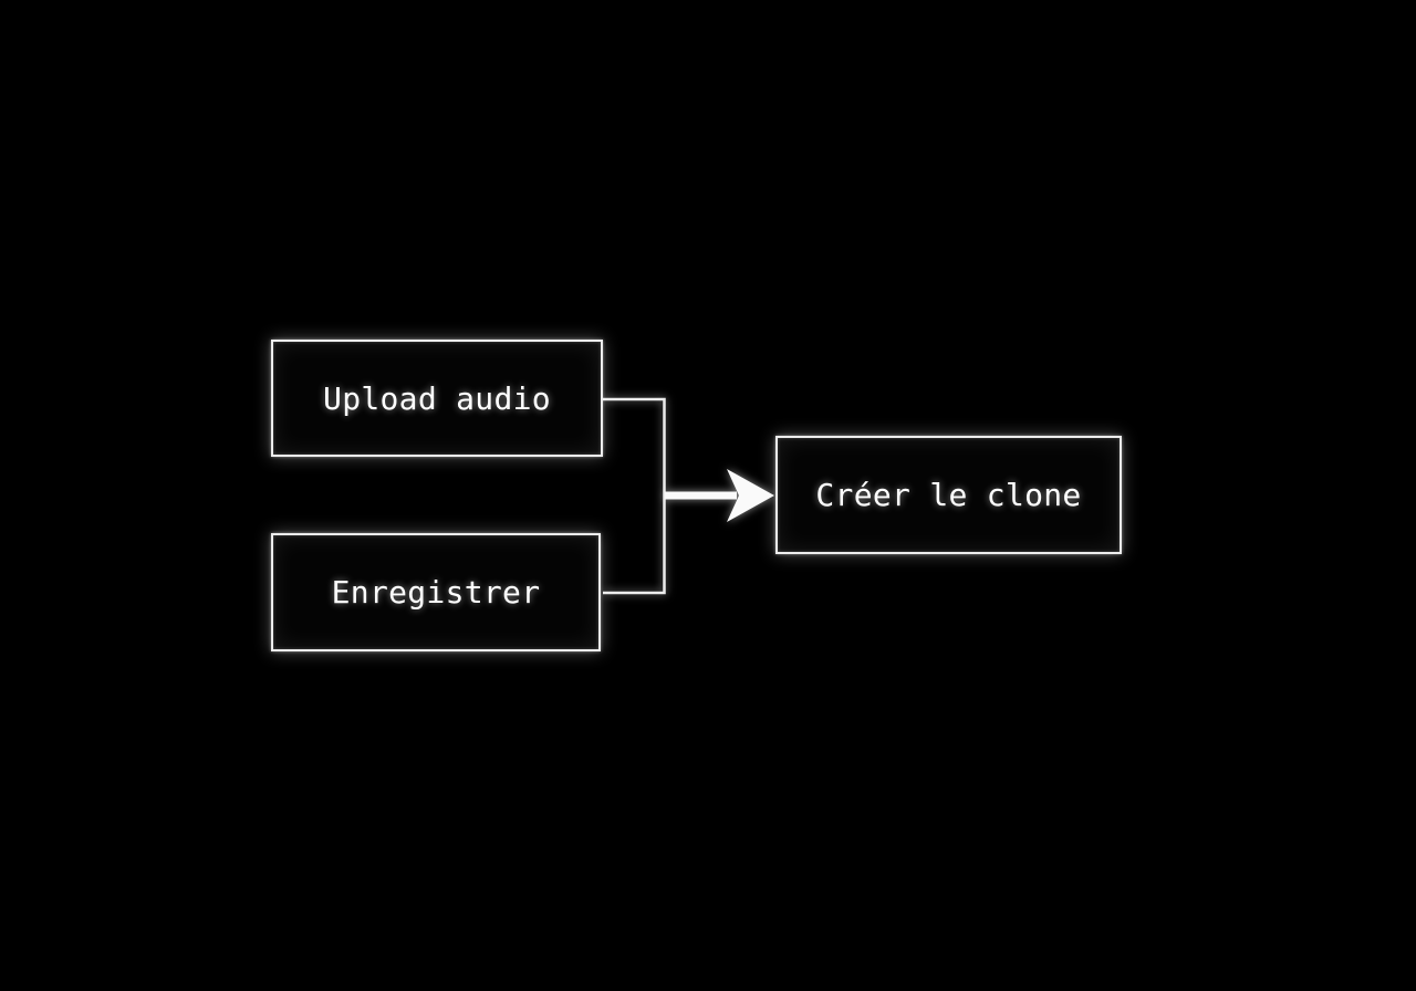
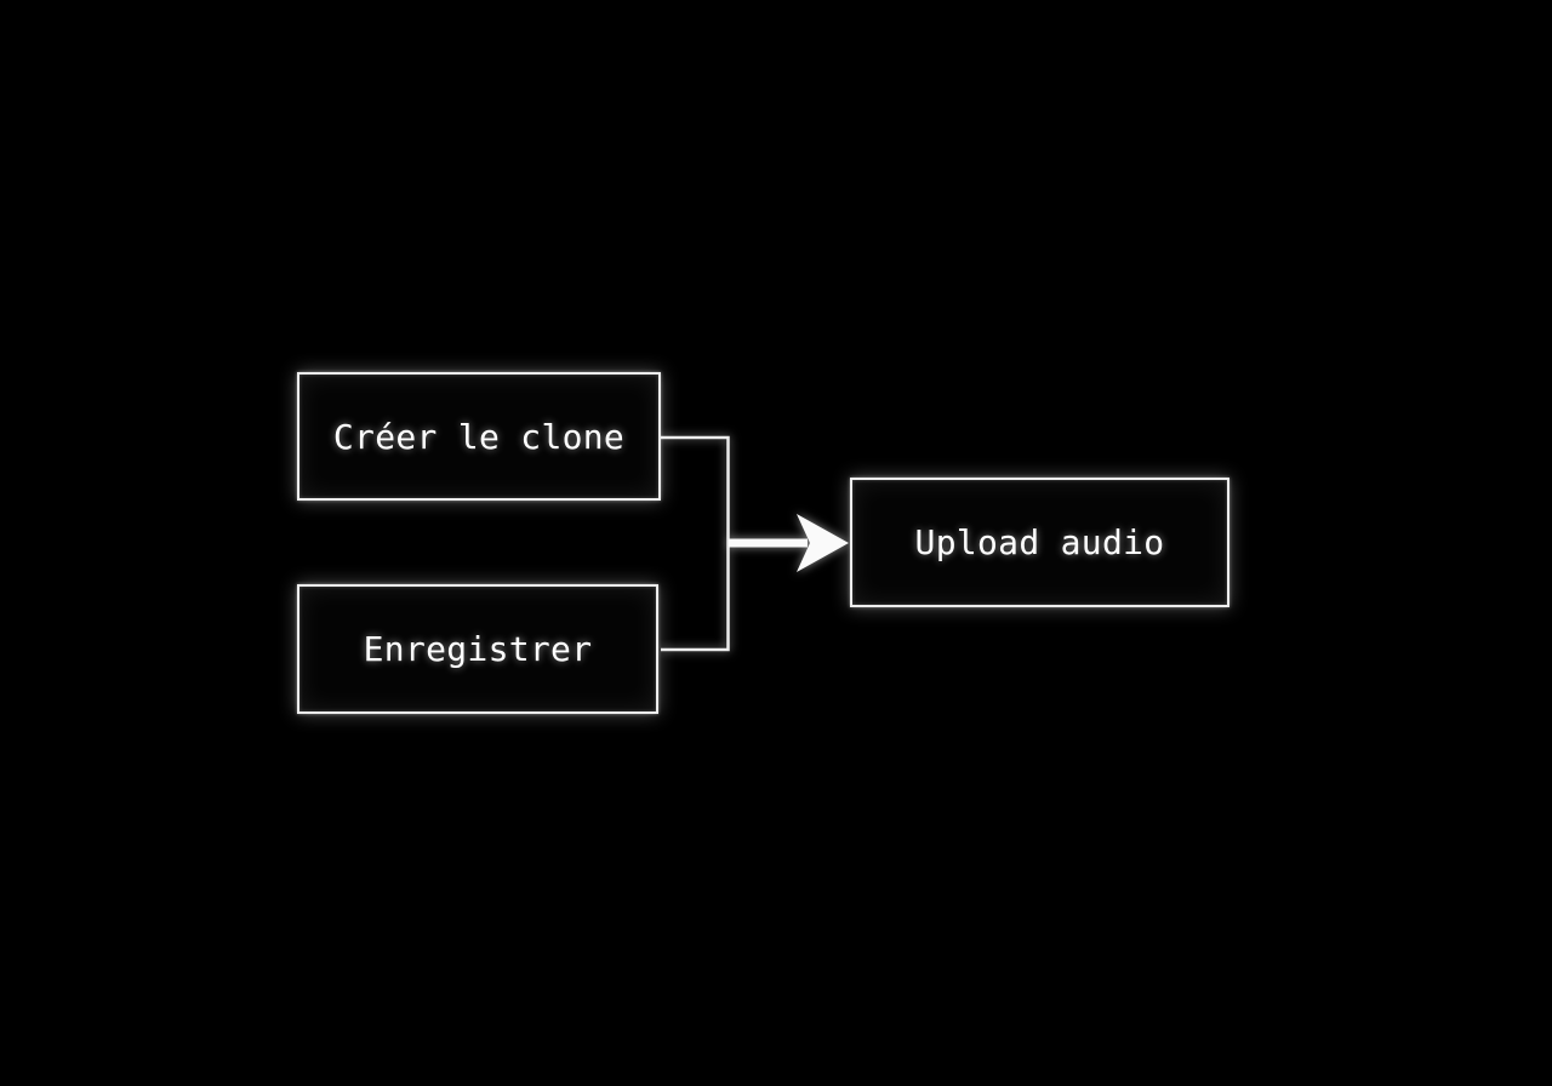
- Upload audio
+ Créer le clone
  Enregistrer
- Créer le clone
+ Upload audio
